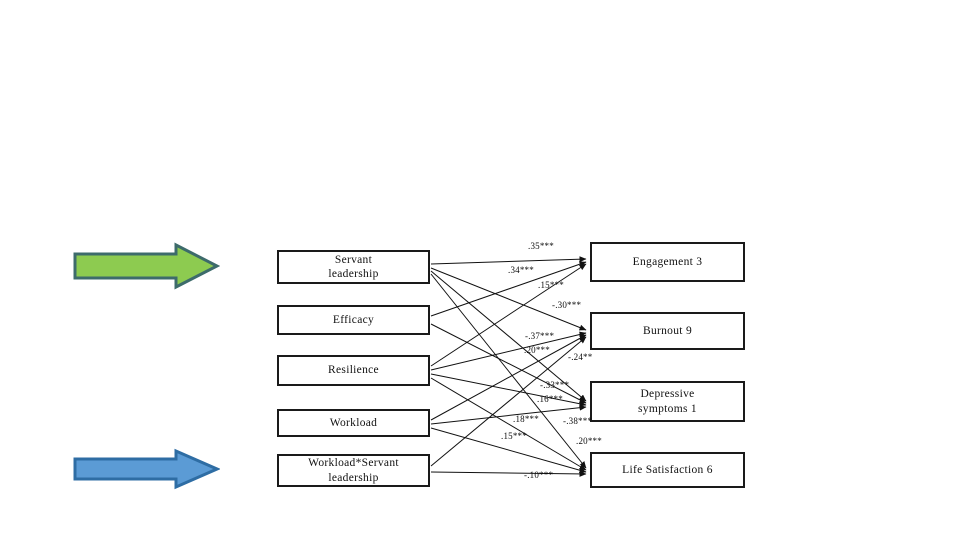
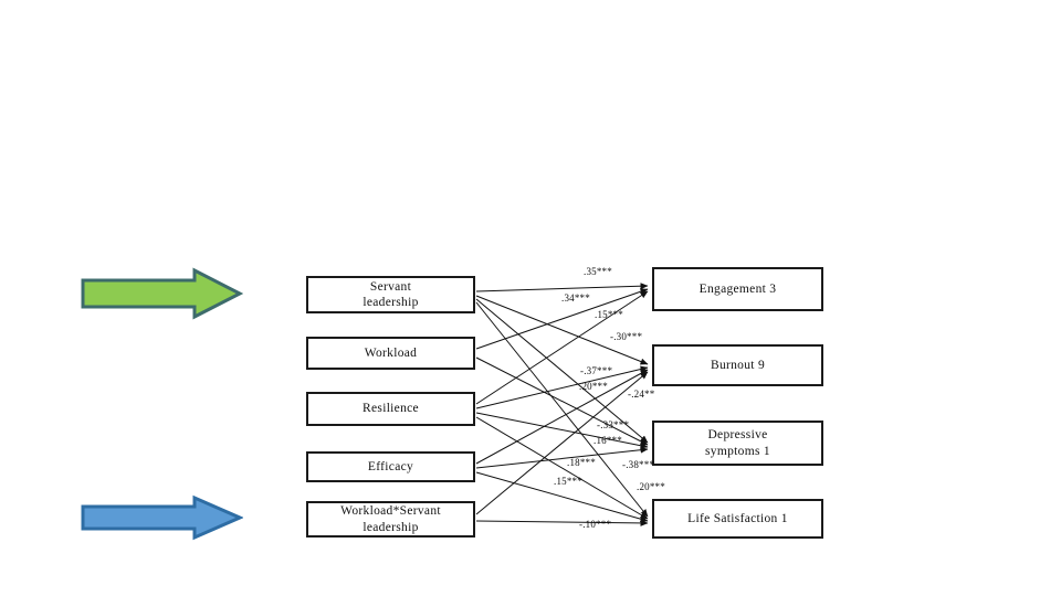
  Servant
  leadership
- Efficacy
+ Workload
  Resilience
- Workload
+ Efficacy
  Workload*Servant
  leadership
  Engagement 3
  Burnout 9
  Depressive
  symptoms 1
- Life Satisfaction 6
+ Life Satisfaction 1
  .35***
  .34***
  .15***
  -.30***
  -.37***
  .20***
  -.24**
  -.33***
  .16***
  .18***
  -.38***
  .15***
  .20***
  -.10***
